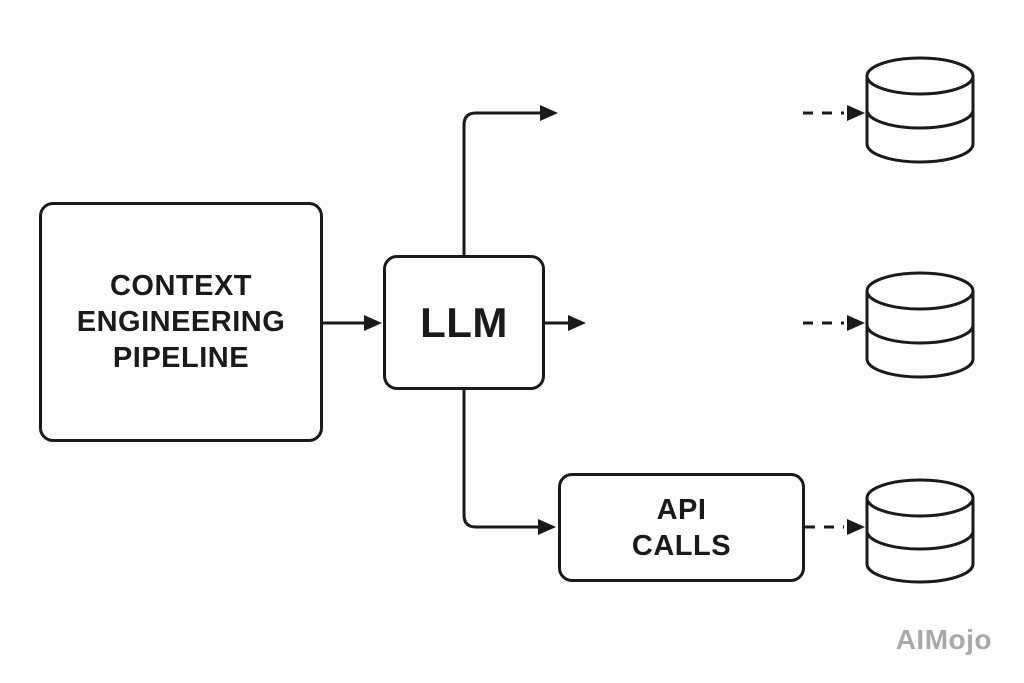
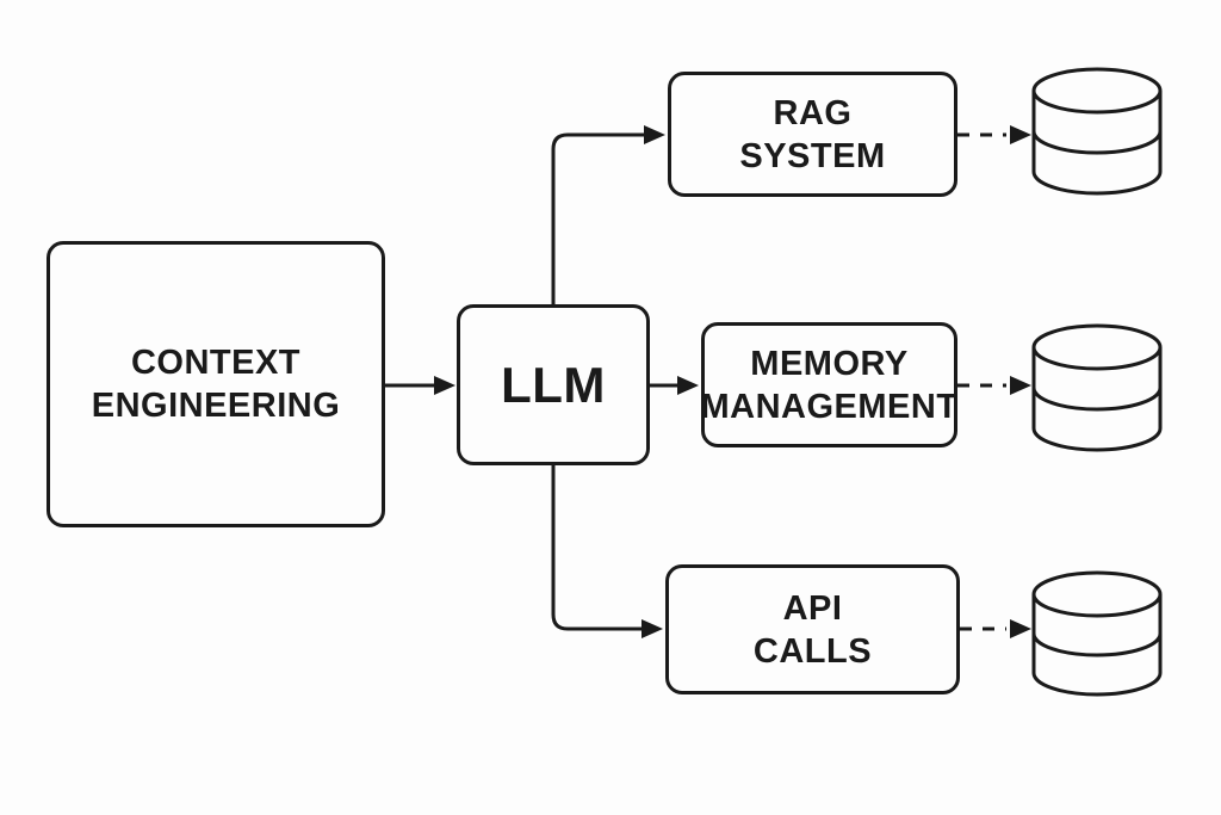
  CONTEXT
  ENGINEERING
- PIPELINE
  LLM
+ RAG
+ SYSTEM
+ MEMORY
+ MANAGEMENT
  API
  CALLS
- AIMojo
